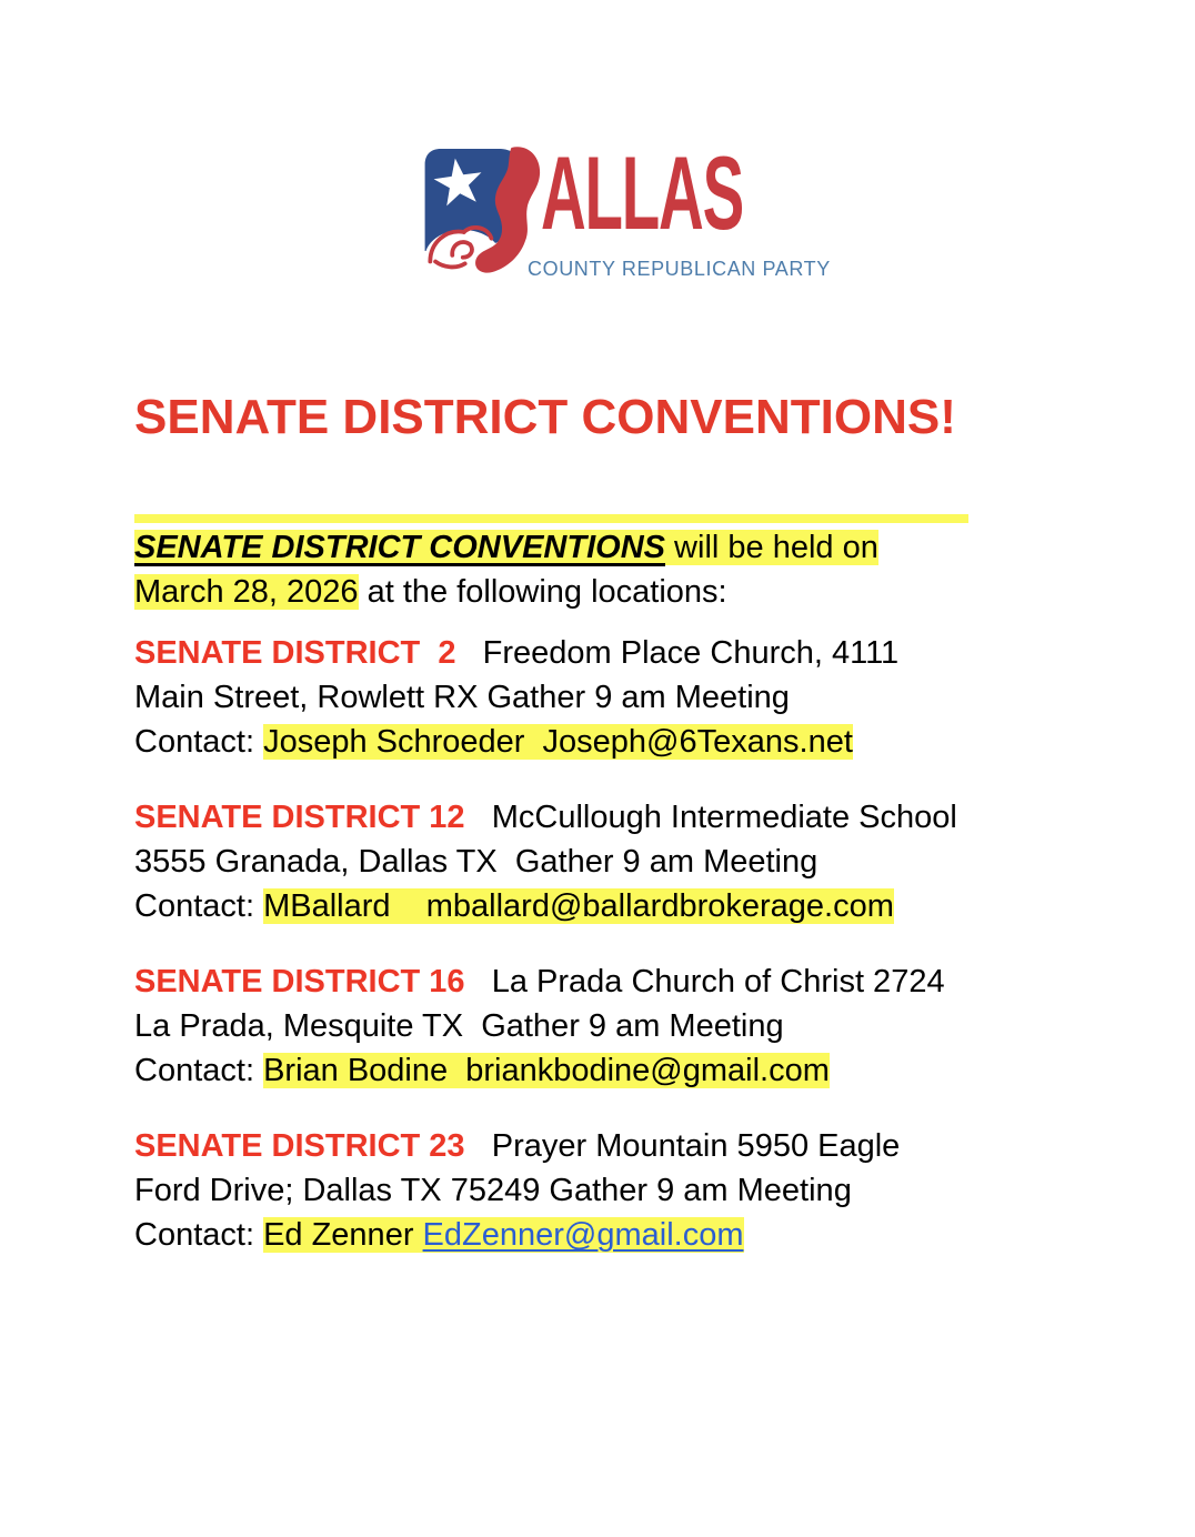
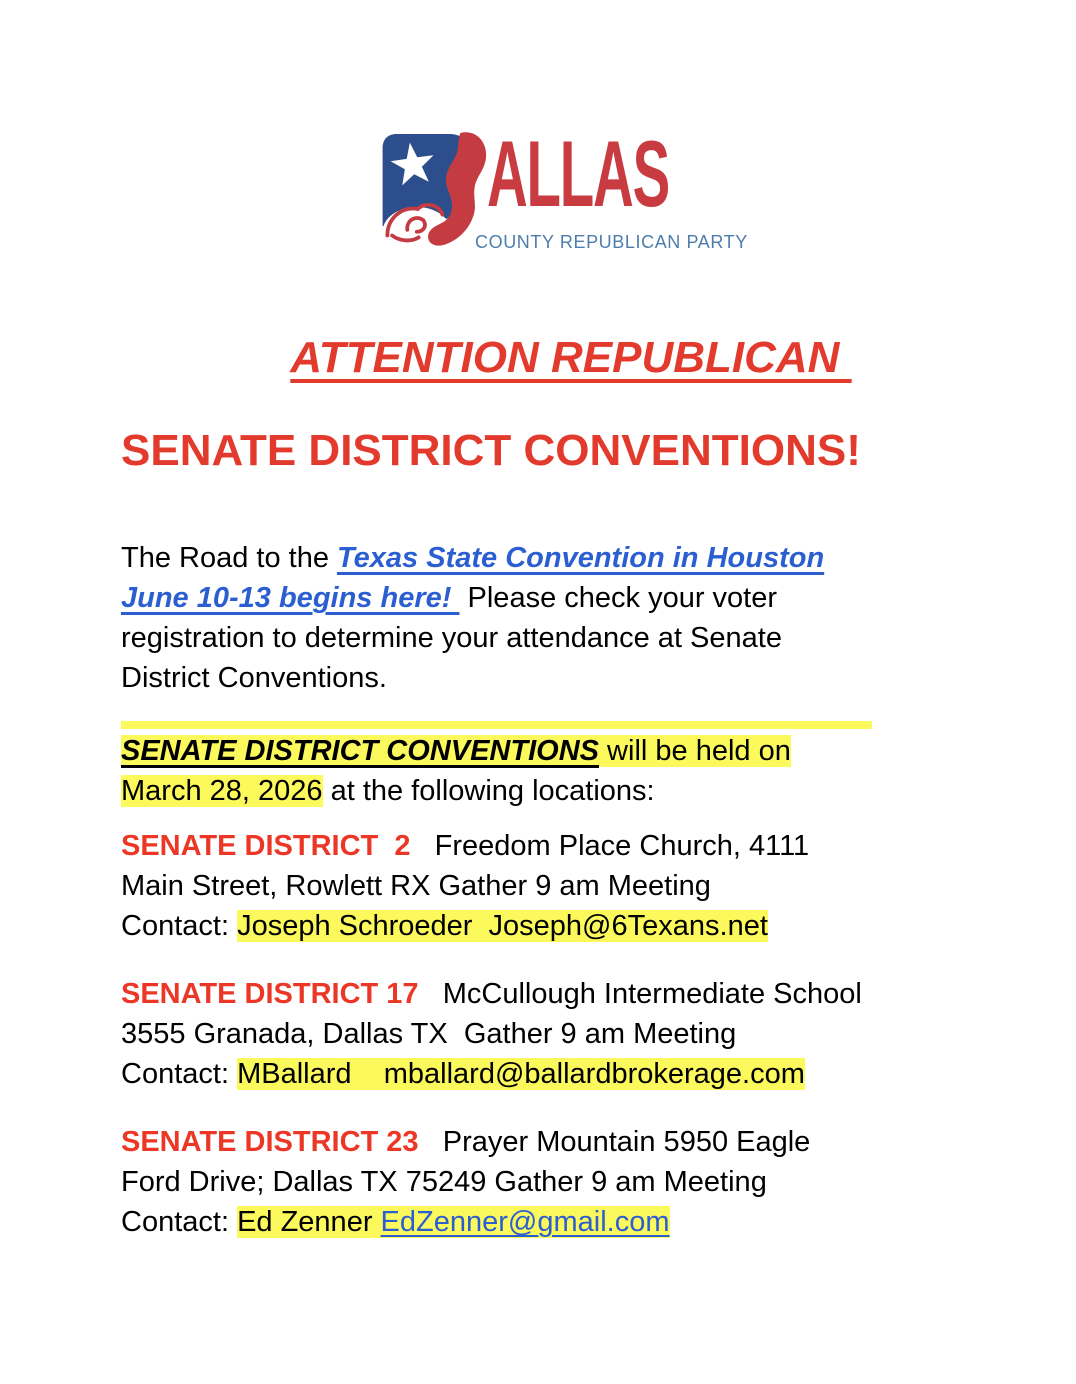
  ALLAS
  COUNTY REPUBLICAN PARTY
+ ATTENTION REPUBLICAN
  SENATE DISTRICT CONVENTIONS!
+ The Road to the Texas State Convention in Houston
+ June 10-13 begins here! Please check your voter
+ registration to determine your attendance at Senate
+ District Conventions.
  SENATE DISTRICT CONVENTIONS will be held on
  March 28, 2026 at the following locations:
  SENATE DISTRICT 2 Freedom Place Church, 4111
  Main Street, Rowlett RX Gather 9 am Meeting
  Contact: Joseph Schroeder Joseph@6Texans.net
- SENATE DISTRICT 12 McCullough Intermediate School
+ SENATE DISTRICT 17 McCullough Intermediate School
  3555 Granada, Dallas TX Gather 9 am Meeting
  Contact: MBallard mballard@ballardbrokerage.com
- SENATE DISTRICT 16 La Prada Church of Christ 2724
- La Prada, Mesquite TX Gather 9 am Meeting
- Contact: Brian Bodine briankbodine@gmail.com
  SENATE DISTRICT 23 Prayer Mountain 5950 Eagle
  Ford Drive; Dallas TX 75249 Gather 9 am Meeting
  Contact: Ed Zenner EdZenner@gmail.com
